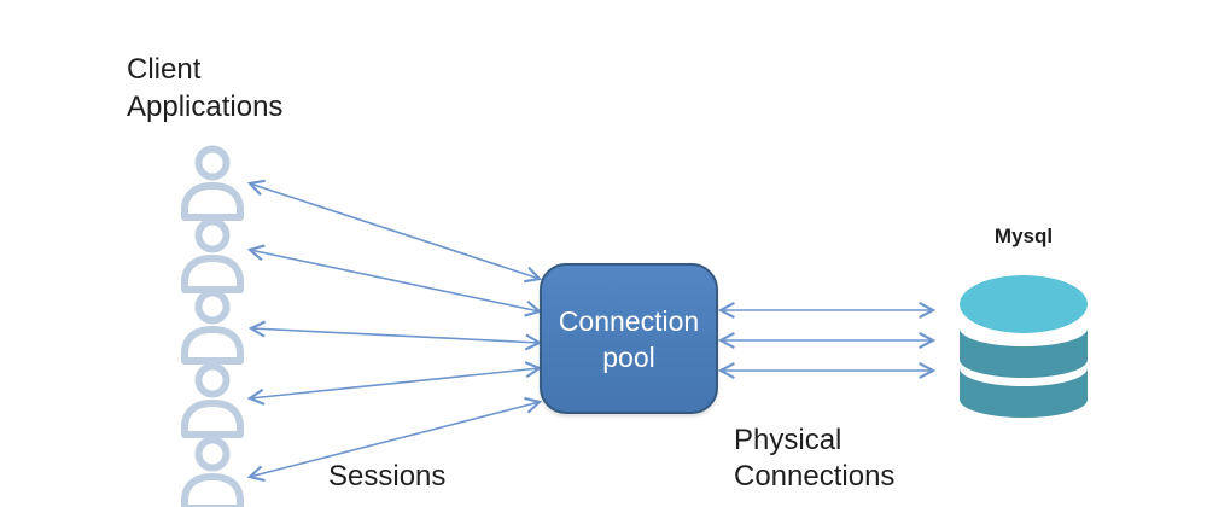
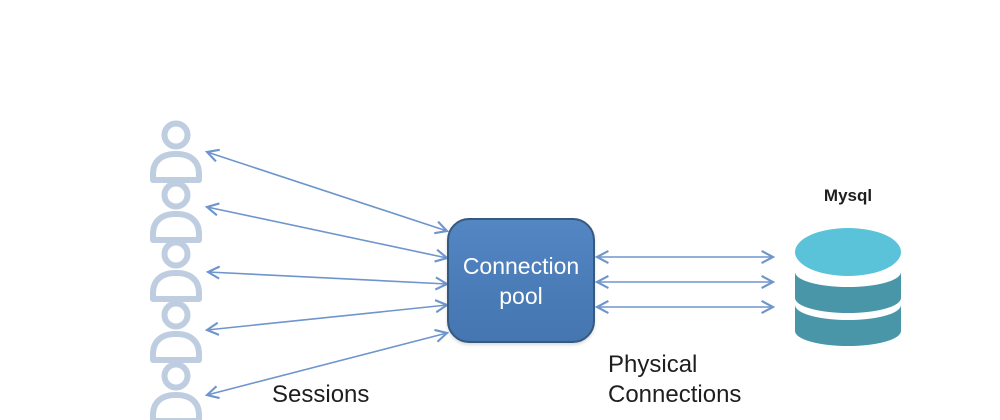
- Client Applications
  Connection pool
  Sessions
  Physical Connections
  Mysql
